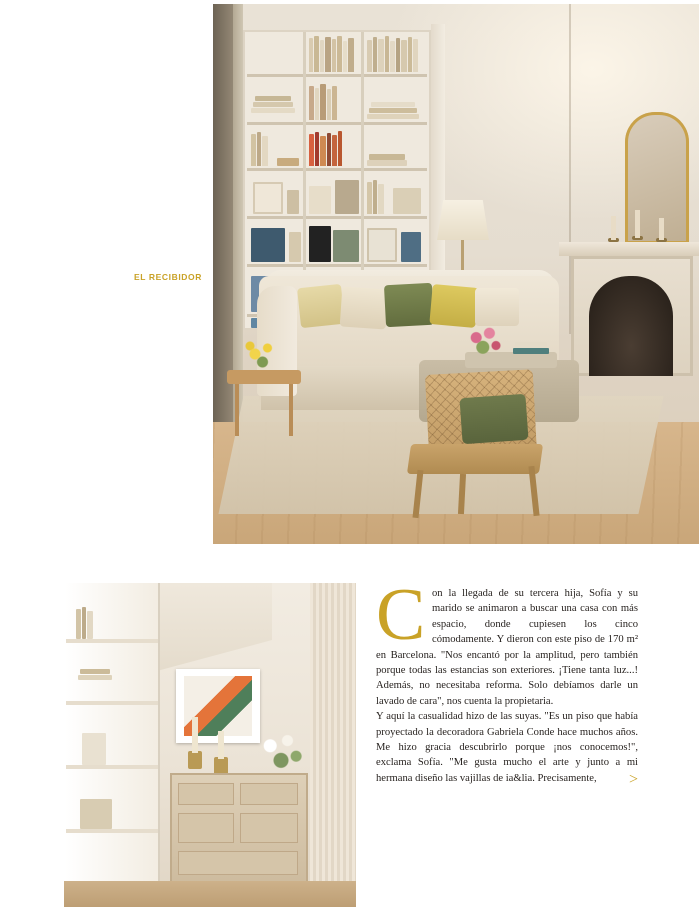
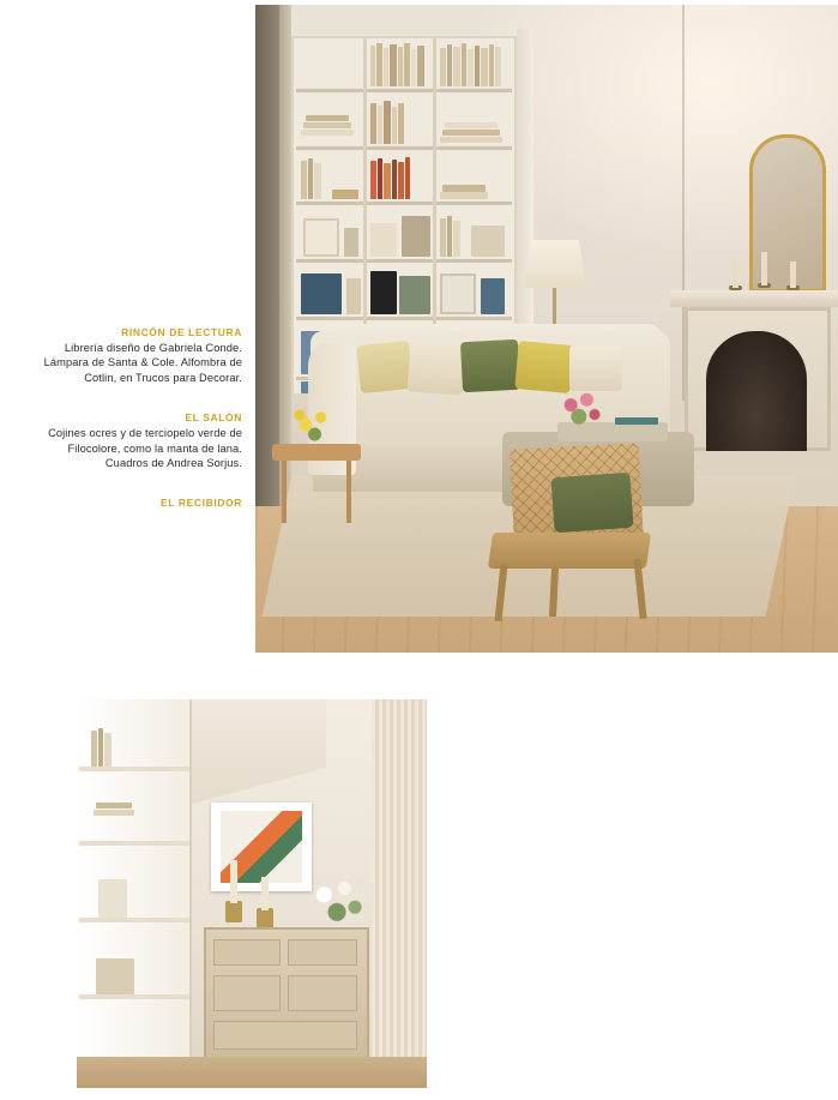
+ RINCÓN DE LECTURA
+ Librería diseño de Gabriela Conde. Lámpara de Santa & Cole. Alfombra de Cotlin, en Trucos para Decorar.
+ EL SALÓN
+ Cojines ocres y de terciopelo verde de Filocolore, como la manta de lana. Cuadros de Andrea Sorjus.
  EL RECIBIDOR
- C
- on la llegada de su tercera hija, Sofía y su marido se animaron a buscar una casa con más espacio, donde cupiesen los cinco cómodamente. Y dieron con este piso de 170 m² en Barcelona. "Nos encantó por la amplitud, pero también porque todas las estancias son exteriores. ¡Tiene tanta luz...! Además, no necesitaba reforma. Solo debíamos darle un lavado de cara", nos cuenta la propietaria.
- Y aquí la casualidad hizo de las suyas. "Es un piso que había proyectado la decoradora Gabriela Conde hace muchos años. Me hizo gracia descubrirlo porque ¡nos conocemos!", exclama Sofía. "Me gusta mucho el arte y junto a mi hermana diseño las vajillas de ia&lia. Precisamente,
- >
